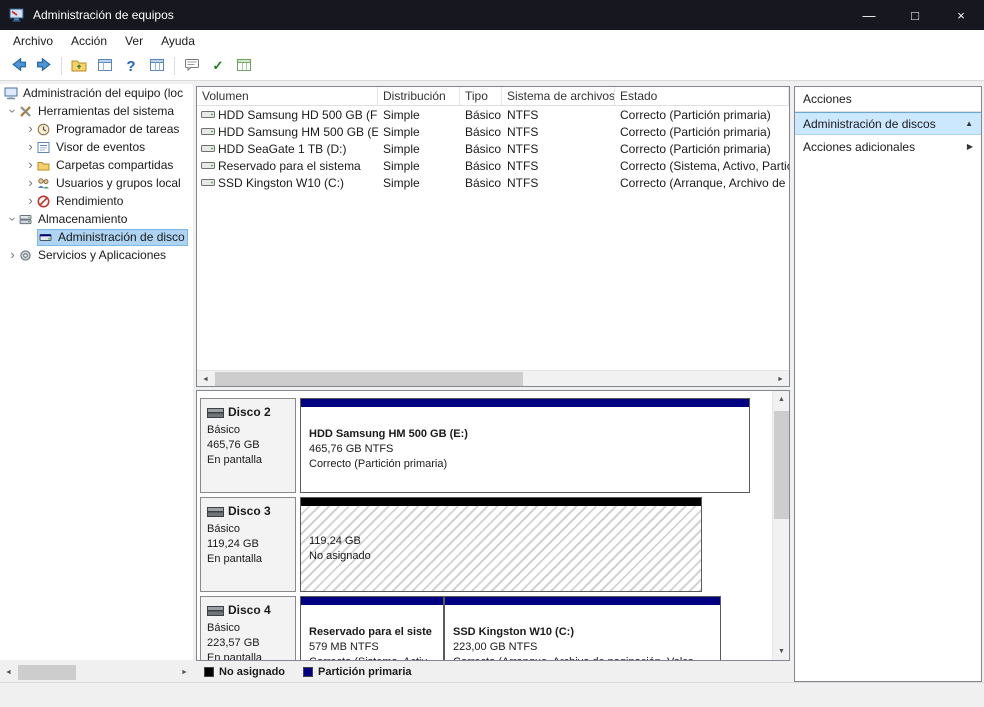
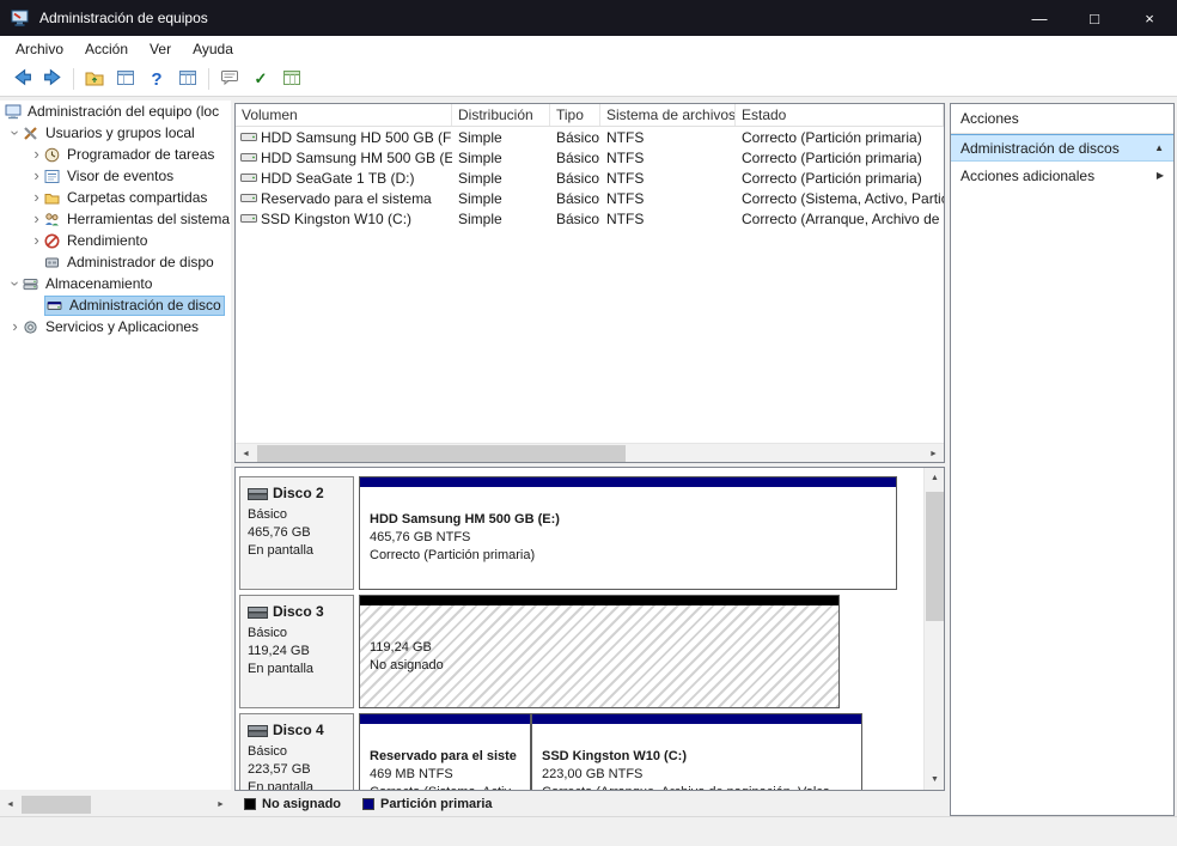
  Administración de equipos
  —
  □
  ×
  Archivo
  Acción
  Ver
  Ayuda
  ?
  ✓
  Administración del equipo (loc
- Herramientas del sistema
+ Usuarios y grupos local
  ›
  Programador de tareas
  ›
  Visor de eventos
  ›
  Carpetas compartidas
  ›
- Usuarios y grupos local
+ Herramientas del sistema
  ›
  Rendimiento
+ Administrador de dispo
  Almacenamiento
  Administración de disco
  ›
  Servicios y Aplicaciones
  Volumen
  Distribución
  Tipo
  Sistema de archivos
  Estado
  HDD Samsung HD 500 GB (F
  Simple
  Básico
  NTFS
  Correcto (Partición primaria)
  HDD Samsung HM 500 GB (E
  Simple
  Básico
  NTFS
  Correcto (Partición primaria)
  HDD SeaGate 1 TB (D:)
  Simple
  Básico
  NTFS
  Correcto (Partición primaria)
  Reservado para el sistema
  Simple
  Básico
  NTFS
  Correcto (Sistema, Activo, Parti
  SSD Kingston W10 (C:)
  Simple
  Básico
  NTFS
  Correcto (Arranque, Archivo de
  Disco 2
  Básico
  465,76 GB
  En pantalla
  HDD Samsung HM 500 GB (E:)
  465,76 GB NTFS
  Correcto (Partición primaria)
  Disco 3
  Básico
  119,24 GB
  En pantalla
  119,24 GB
  No asignado
  Disco 4
  Básico
  223,57 GB
  En pantalla
  Reservado para el siste
- 579 MB NTFS
+ 469 MB NTFS
  SSD Kingston W10 (C:)
  223,00 GB NTFS
  No asignado
  Partición primaria
  Acciones
  Administración de discos
  ▲
  Acciones adicionales
  ▶
